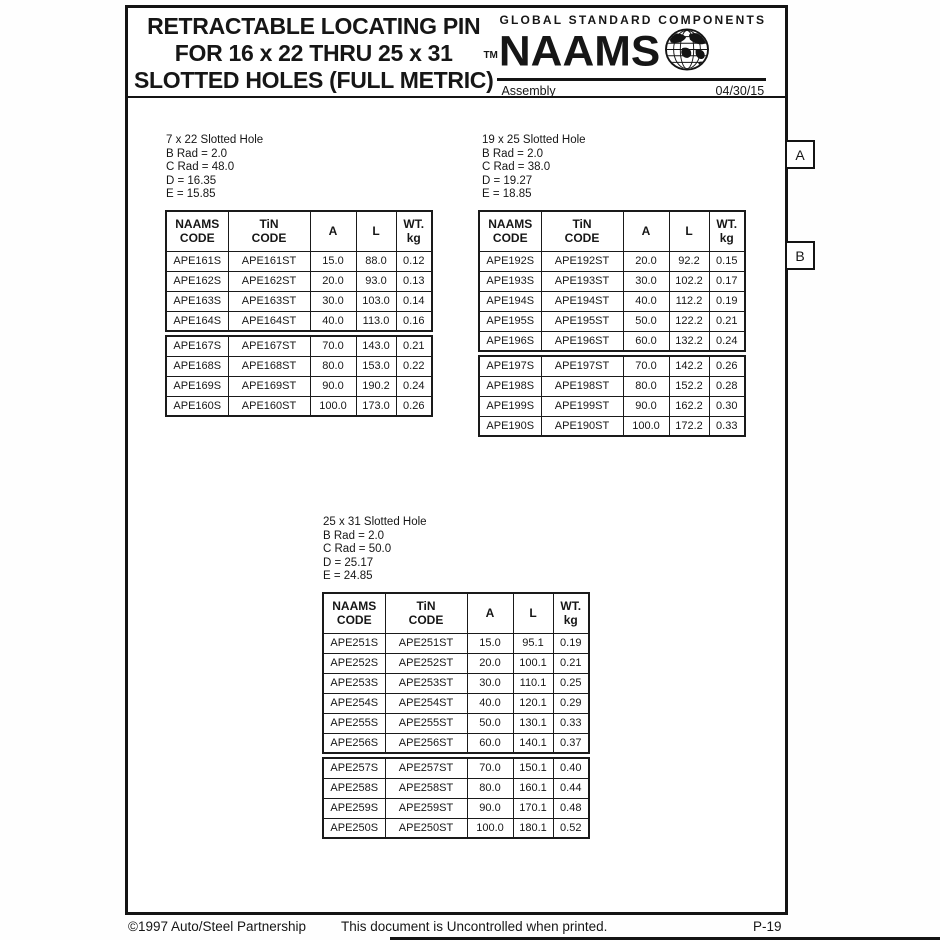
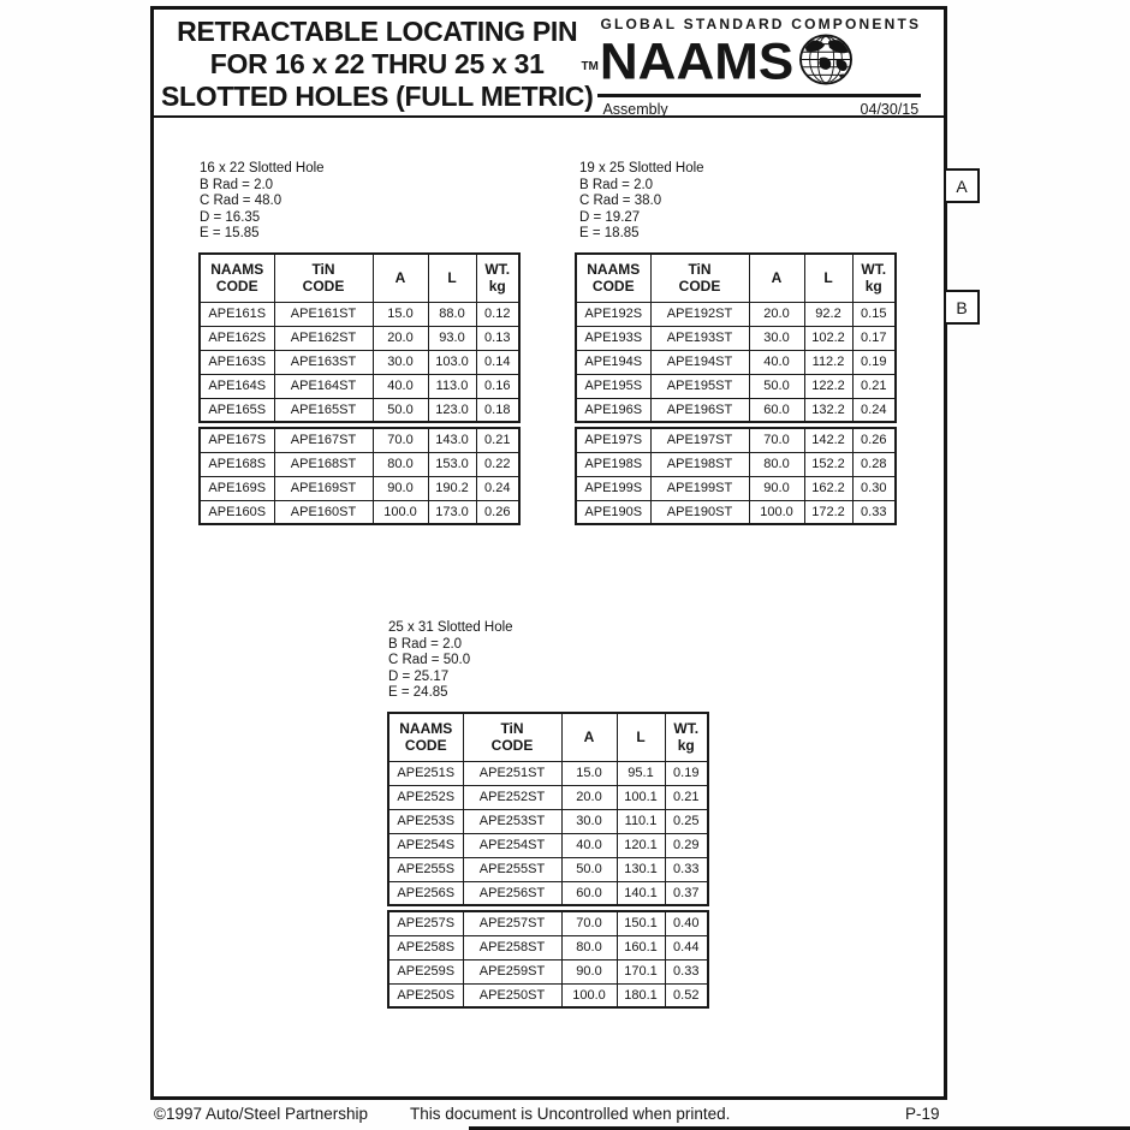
  RETRACTABLE LOCATING PIN
  FOR 16 x 22 THRU 25 x 31
  SLOTTED HOLES (FULL METRIC)
  GLOBAL STANDARD COMPONENTS
  TM
  NAAMS
  Assembly
  04/30/15
- 7 x 22 Slotted Hole
+ 16 x 22 Slotted Hole
  B Rad = 2.0
  C Rad = 48.0
  D = 16.35
  E = 15.85
  19 x 25 Slotted Hole
  B Rad = 2.0
  C Rad = 38.0
  D = 19.27
  E = 18.85
  25 x 31 Slotted Hole
  B Rad = 2.0
  C Rad = 50.0
  D = 25.17
  E = 24.85
  NAAMSCODE	TiNCODE	A	L	WT.kg
  APE161S	APE161ST	15.0	88.0	0.12
  APE162S	APE162ST	20.0	93.0	0.13
  APE163S	APE163ST	30.0	103.0	0.14
  APE164S	APE164ST	40.0	113.0	0.16
+ APE165S	APE165ST	50.0	123.0	0.18
  APE167S	APE167ST	70.0	143.0	0.21
  APE168S	APE168ST	80.0	153.0	0.22
  APE169S	APE169ST	90.0	190.2	0.24
  APE160S	APE160ST	100.0	173.0	0.26
  NAAMSCODE	TiNCODE	A	L	WT.kg
  APE192S	APE192ST	20.0	92.2	0.15
  APE193S	APE193ST	30.0	102.2	0.17
  APE194S	APE194ST	40.0	112.2	0.19
  APE195S	APE195ST	50.0	122.2	0.21
  APE196S	APE196ST	60.0	132.2	0.24
  APE197S	APE197ST	70.0	142.2	0.26
  APE198S	APE198ST	80.0	152.2	0.28
  APE199S	APE199ST	90.0	162.2	0.30
  APE190S	APE190ST	100.0	172.2	0.33
  NAAMSCODE	TiNCODE	A	L	WT.kg
  APE251S	APE251ST	15.0	95.1	0.19
  APE252S	APE252ST	20.0	100.1	0.21
  APE253S	APE253ST	30.0	110.1	0.25
  APE254S	APE254ST	40.0	120.1	0.29
  APE255S	APE255ST	50.0	130.1	0.33
  APE256S	APE256ST	60.0	140.1	0.37
  APE257S	APE257ST	70.0	150.1	0.40
  APE258S	APE258ST	80.0	160.1	0.44
- APE259S	APE259ST	90.0	170.1	0.48
+ APE259S	APE259ST	90.0	170.1	0.33
  APE250S	APE250ST	100.0	180.1	0.52
  A
  B
  ©1997 Auto/Steel Partnership
  This document is Uncontrolled when printed.
  P-19
